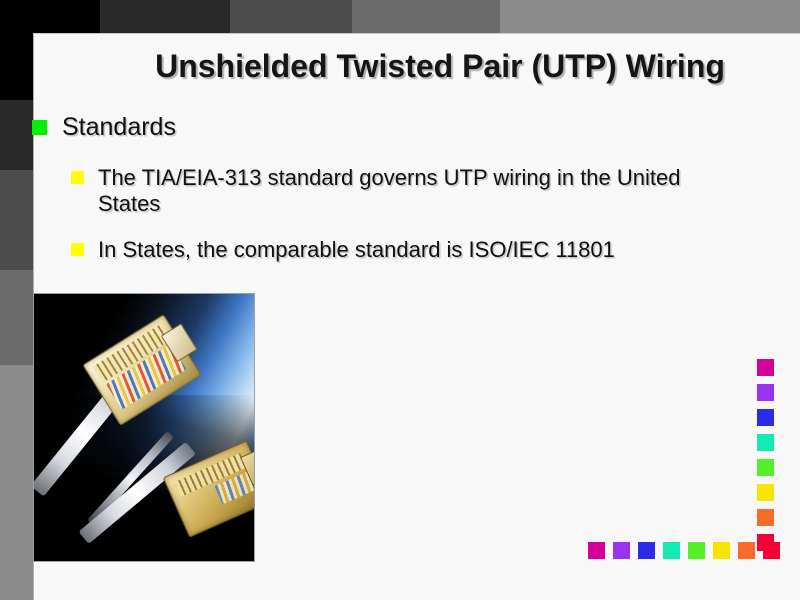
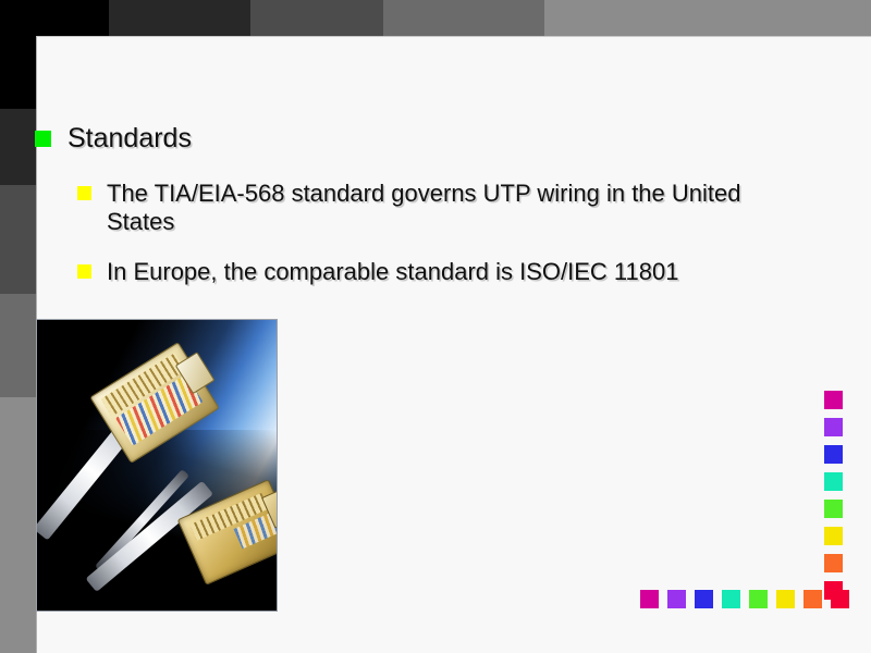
- Unshielded Twisted Pair (UTP) Wiring
  Standards
- The TIA/EIA-313 standard governs UTP wiring in the United States
+ The TIA/EIA-568 standard governs UTP wiring in the United States
- In States, the comparable standard is ISO/IEC 11801
+ In Europe, the comparable standard is ISO/IEC 11801
